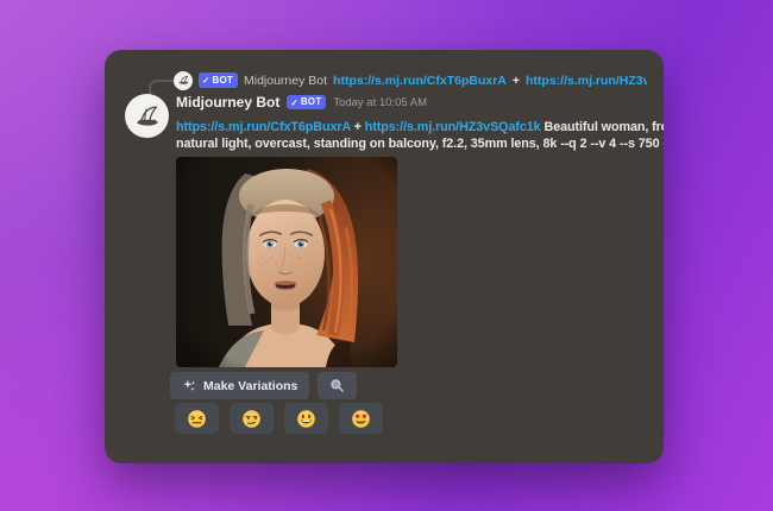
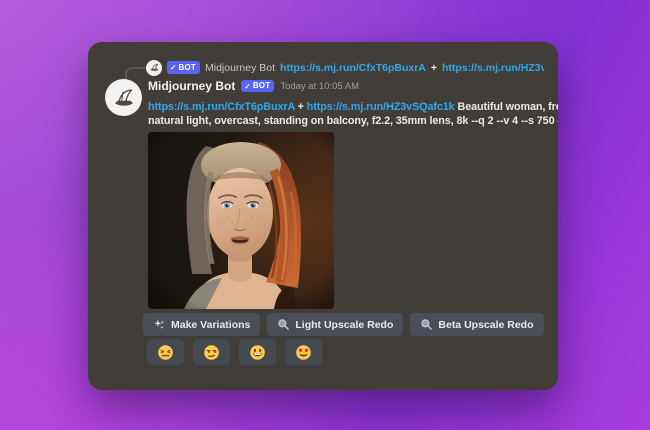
  ✓
  BOT
  Midjourney Bot
  https://s.mj.run/CfxT6pBuxrA
  +
  https://s.mj.run/HZ3v
  Midjourney Bot
  ✓
  BOT
  Today at 10:05 AM
  https://s.mj.run/CfxT6pBuxrA + https://s.mj.run/HZ3vSQafc1k Beautiful woman, fr
  natural light, overcast, standing on balcony, f2.2, 35mm lens, 8k --q 2 --v 4 --s 750
  Make Variations
+ Light Upscale Redo
+ Beta Upscale Redo
